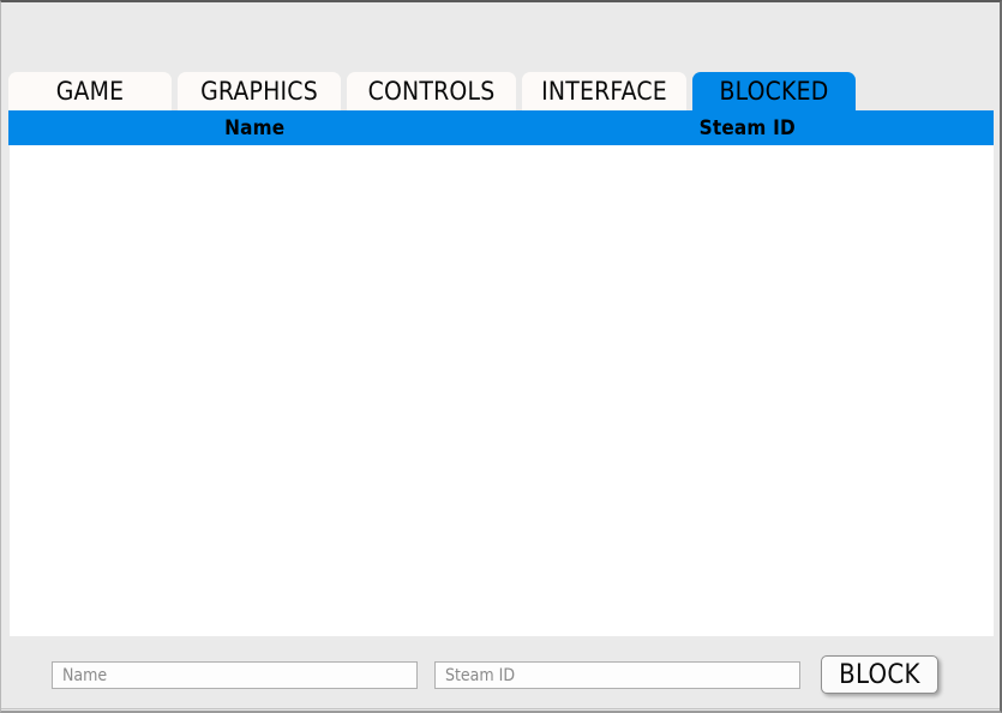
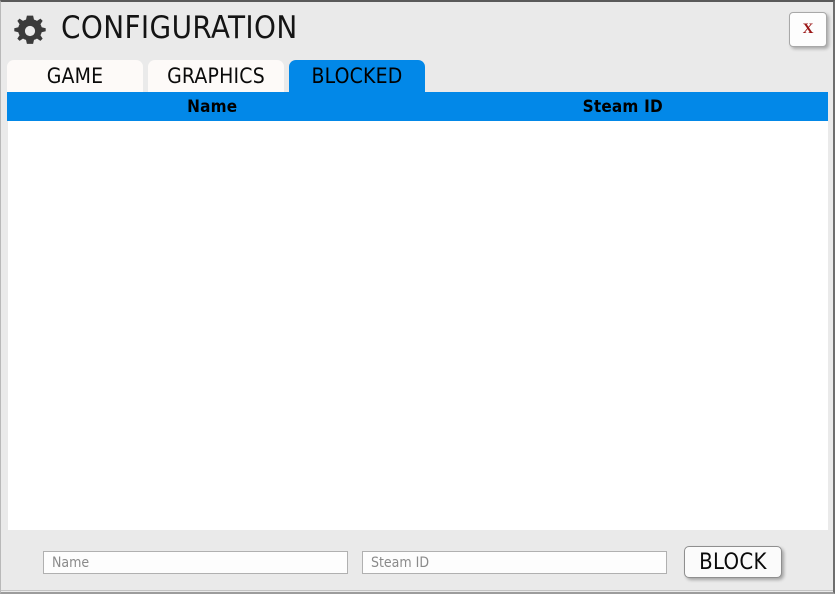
+ CONFIGURATION
+ X
  GAME
  GRAPHICS
- CONTROLS
- INTERFACE
  BLOCKED
  Name
  Steam ID
  Name
  Steam ID
  BLOCK
